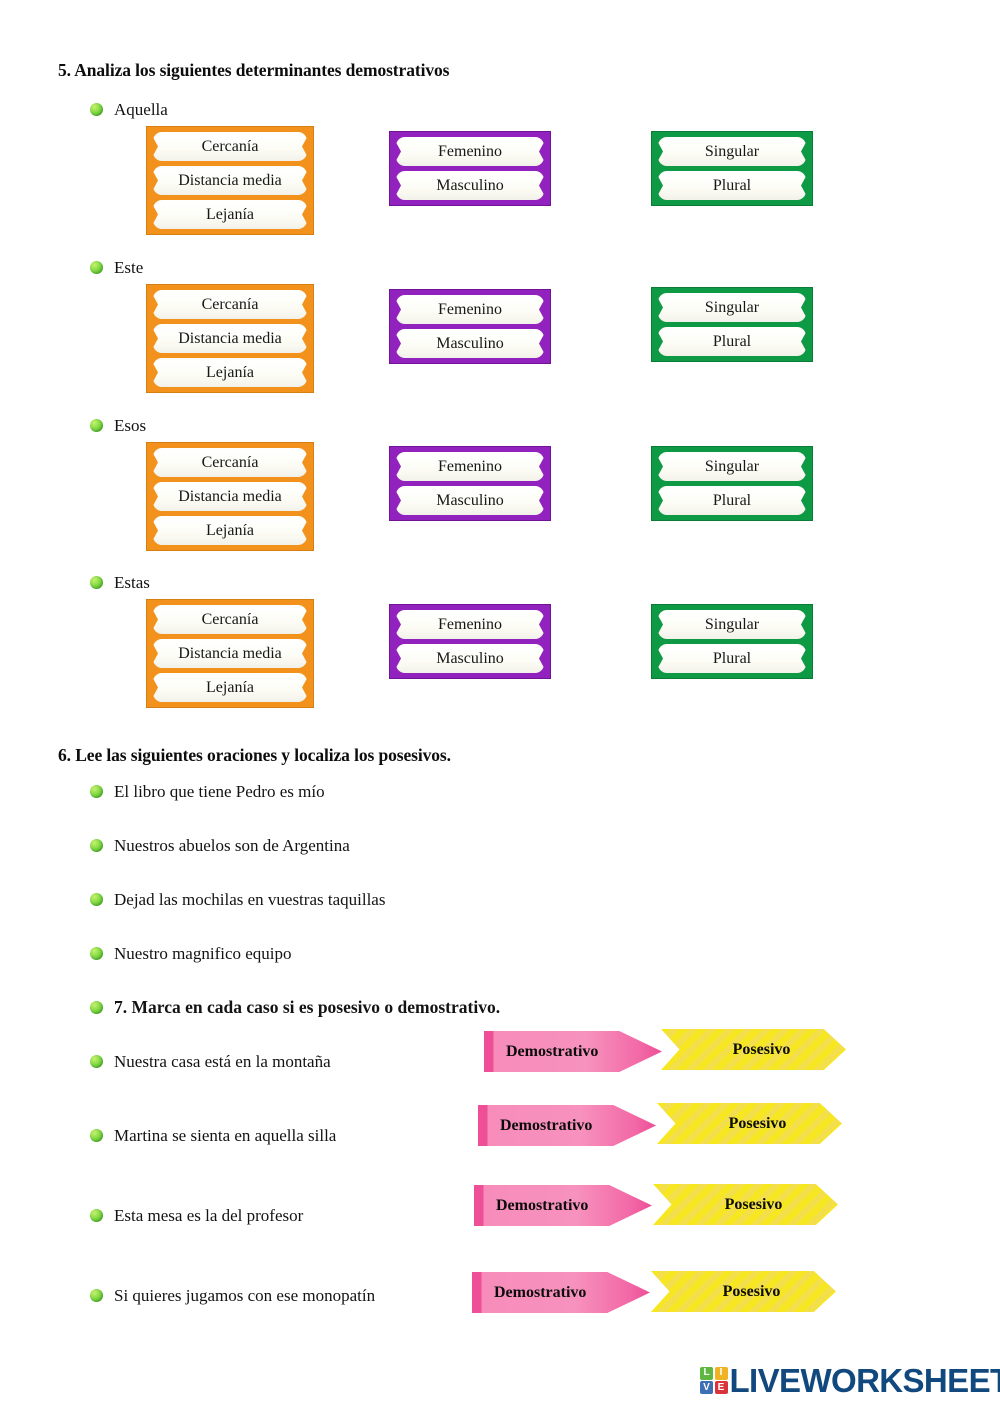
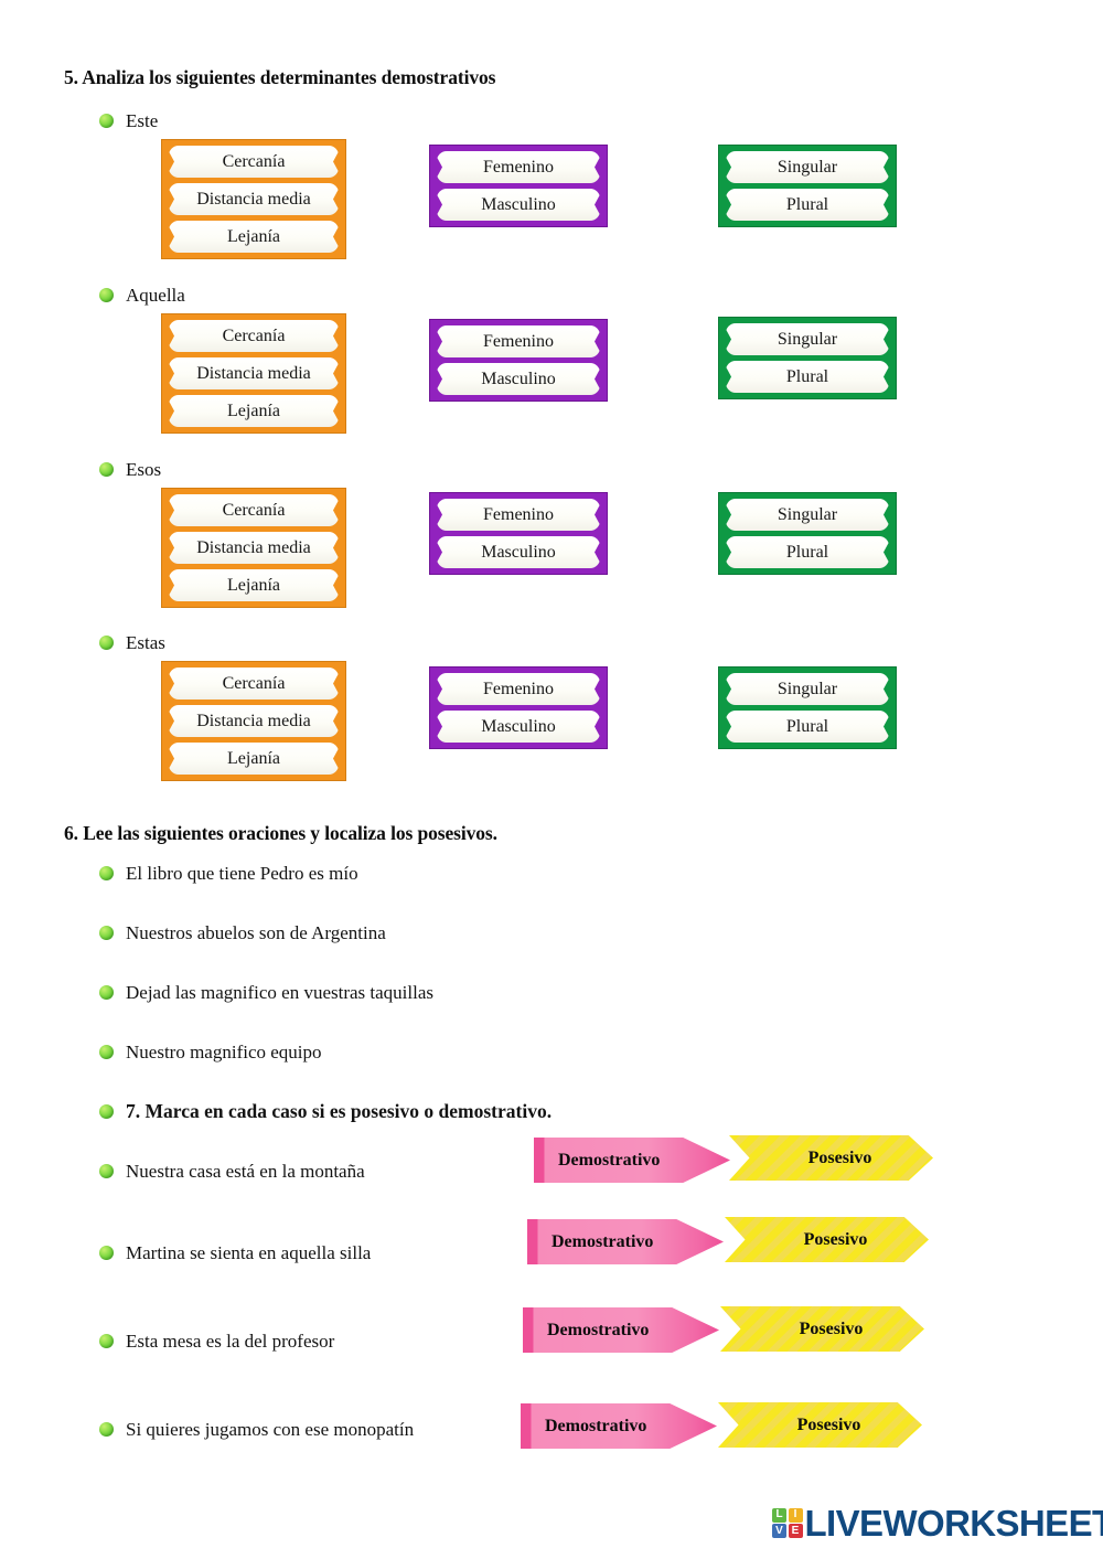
  5. Analiza los siguientes determinantes demostrativos
- Aquella
+ Este
  Cercanía
  Distancia media
  Lejanía
  Femenino
  Masculino
  Singular
  Plural
- Este
+ Aquella
  Cercanía
  Distancia media
  Lejanía
  Femenino
  Masculino
  Singular
  Plural
  Esos
  Cercanía
  Distancia media
  Lejanía
  Femenino
  Masculino
  Singular
  Plural
  Estas
  Cercanía
  Distancia media
  Lejanía
  Femenino
  Masculino
  Singular
  Plural
  6. Lee las siguientes oraciones y localiza los posesivos.
  El libro que tiene Pedro es mío
  Nuestros abuelos son de Argentina
- Dejad las mochilas en vuestras taquillas
+ Dejad las magnifico en vuestras taquillas
  Nuestro magnifico equipo
  7. Marca en cada caso si es posesivo o demostrativo.
  Nuestra casa está en la montaña
  Demostrativo
  Posesivo
  Martina se sienta en aquella silla
  Demostrativo
  Posesivo
  Esta mesa es la del profesor
  Demostrativo
  Posesivo
  Si quieres jugamos con ese monopatín
  Demostrativo
  Posesivo
  L
  I
  V
  E
  LIVEWORKSHEE
